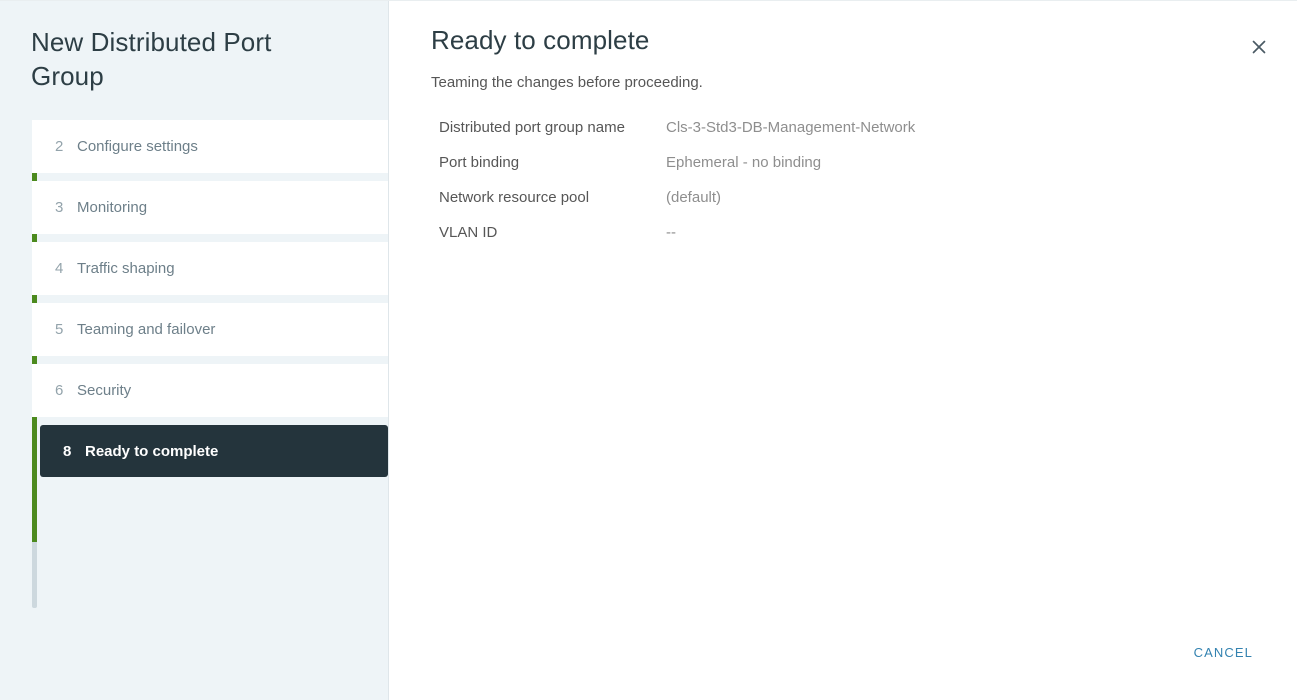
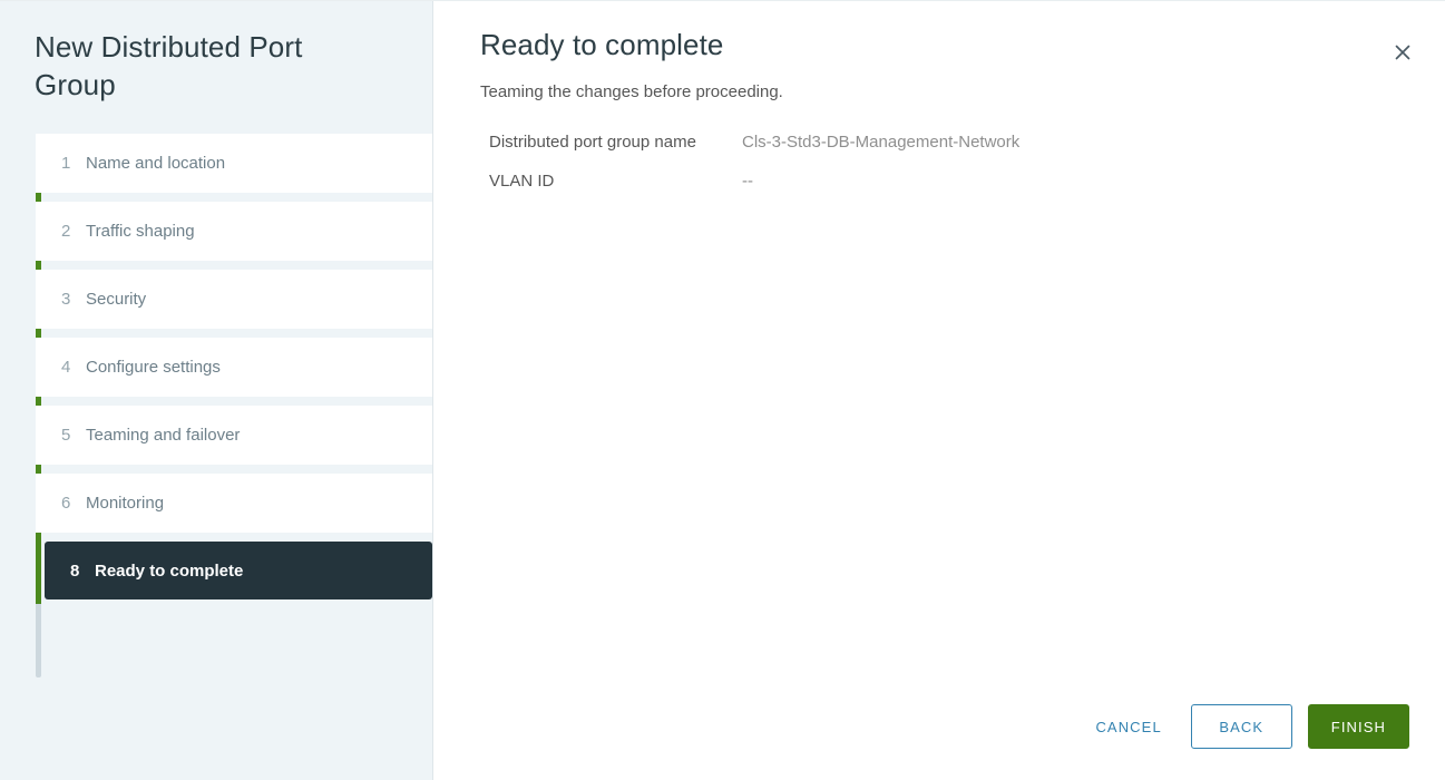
  New Distributed Port Group
+ 1
+ Name and location
  2
- Configure settings
+ Traffic shaping
  3
- Monitoring
+ Security
  4
- Traffic shaping
+ Configure settings
  5
  Teaming and failover
  6
- Security
+ Monitoring
  8
  Ready to complete
  Ready to complete
  Teaming the changes before proceeding.
  Distributed port group name
  Cls-3-Std3-DB-Management-Network
- Port binding
- Ephemeral - no binding
- Network resource pool
- (default)
  VLAN ID
  --
  CANCEL
+ BACK
+ FINISH
